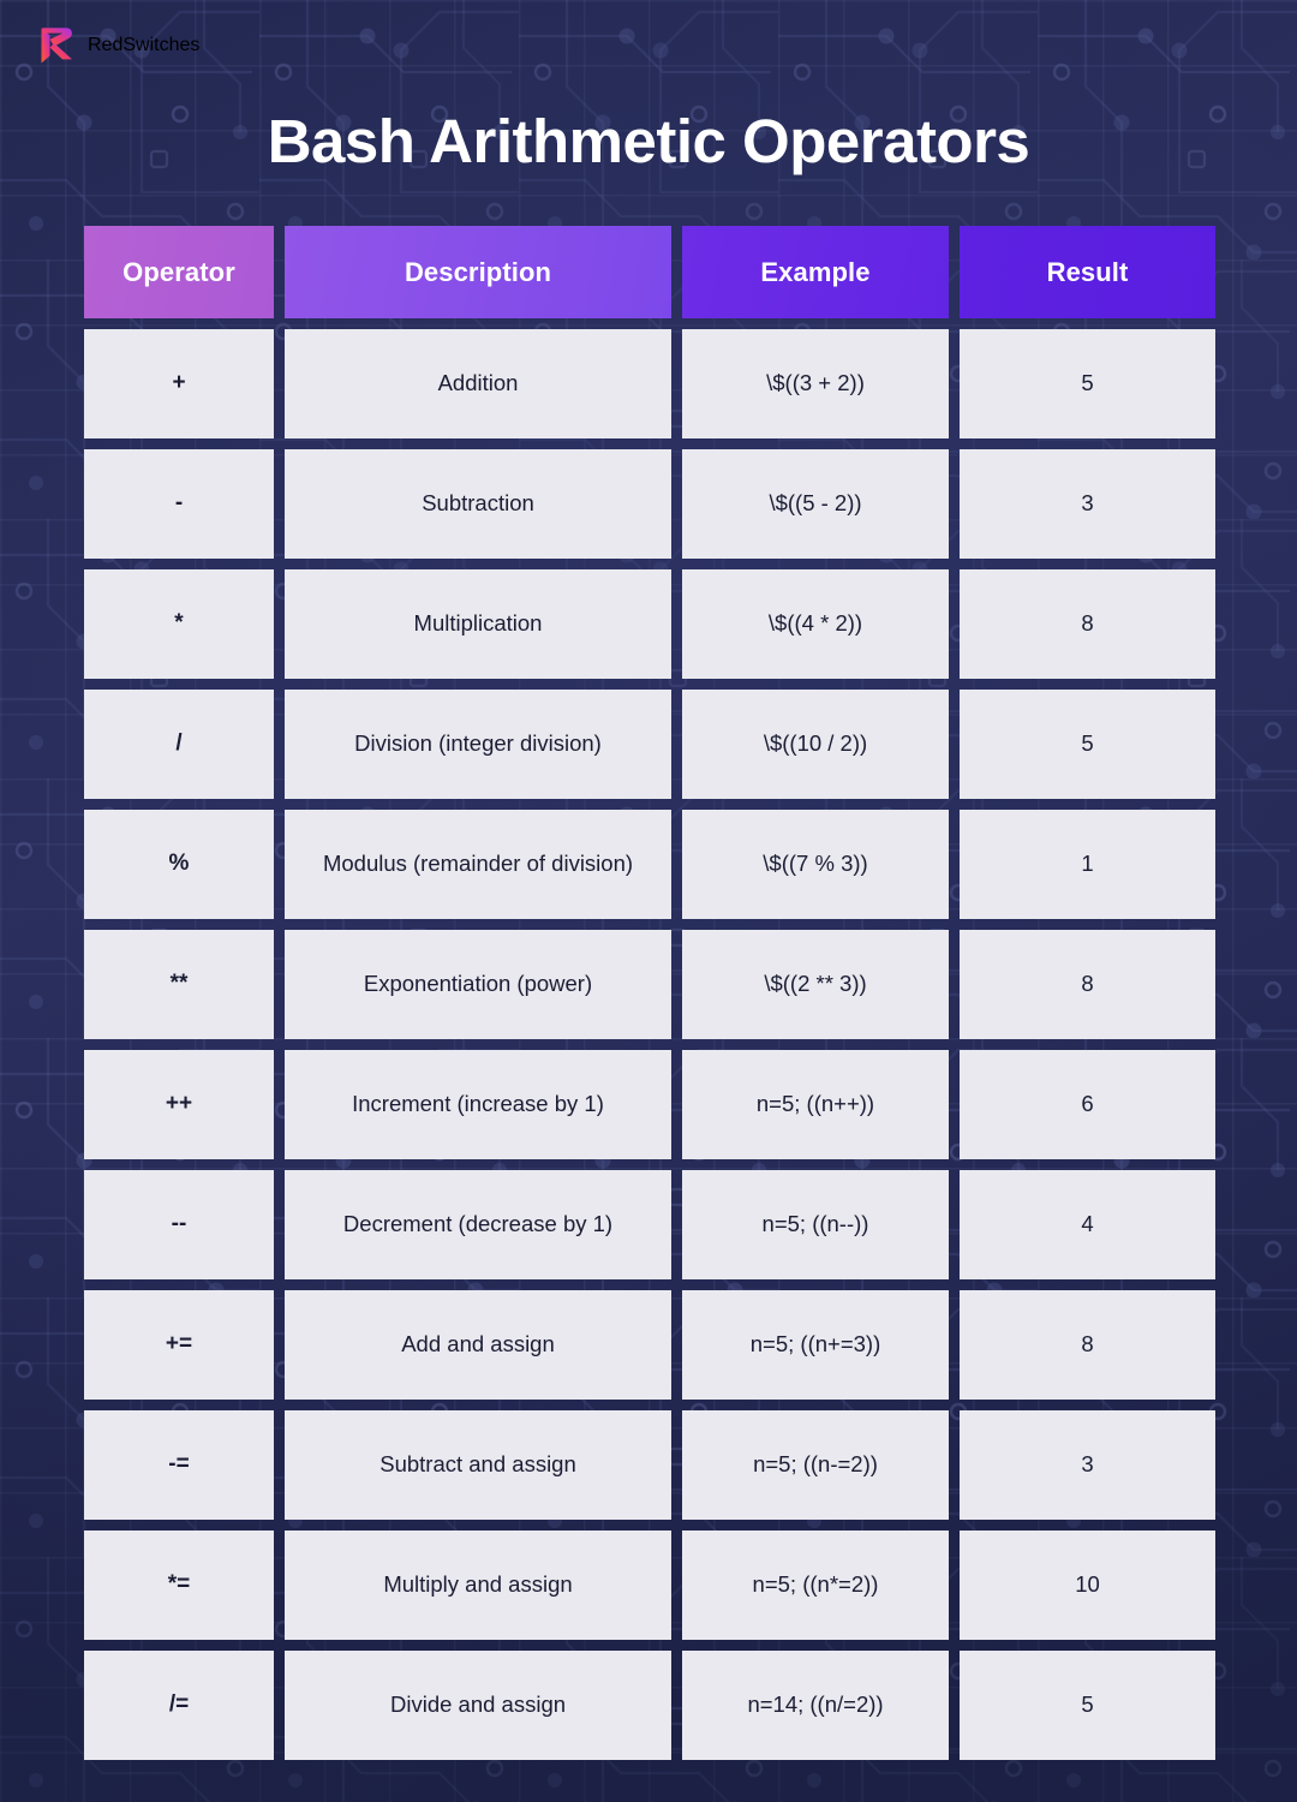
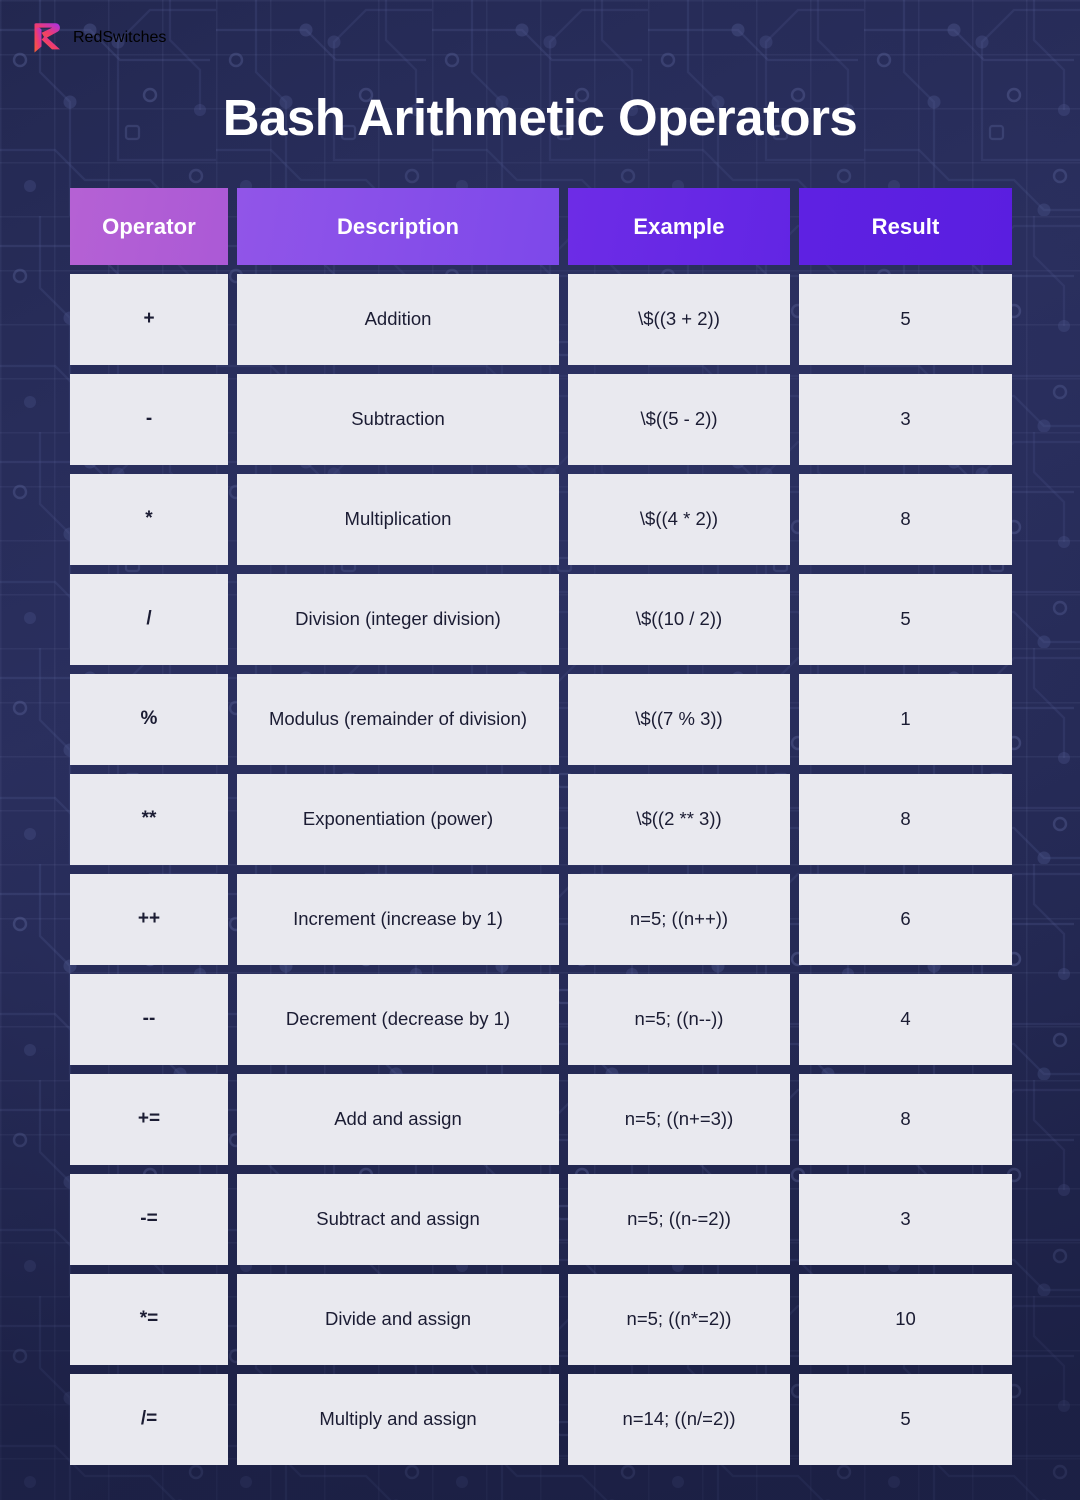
  RedSwitches
  Bash Arithmetic Operators
  Operator
  Description
  Example
  Result
  +
  Addition
  \$((3 + 2))
  5
  -
  Subtraction
  \$((5 - 2))
  3
  *
  Multiplication
  \$((4 * 2))
  8
  /
  Division (integer division)
  \$((10 / 2))
  5
  %
  Modulus (remainder of division)
  \$((7 % 3))
  1
  **
  Exponentiation (power)
  \$((2 ** 3))
  8
  ++
  Increment (increase by 1)
  n=5; ((n++))
  6
  --
  Decrement (decrease by 1)
  n=5; ((n--))
  4
  +=
  Add and assign
  n=5; ((n+=3))
  8
  -=
  Subtract and assign
  n=5; ((n-=2))
  3
  *=
- Multiply and assign
+ Divide and assign
  n=5; ((n*=2))
  10
  /=
- Divide and assign
+ Multiply and assign
  n=14; ((n/=2))
  5
